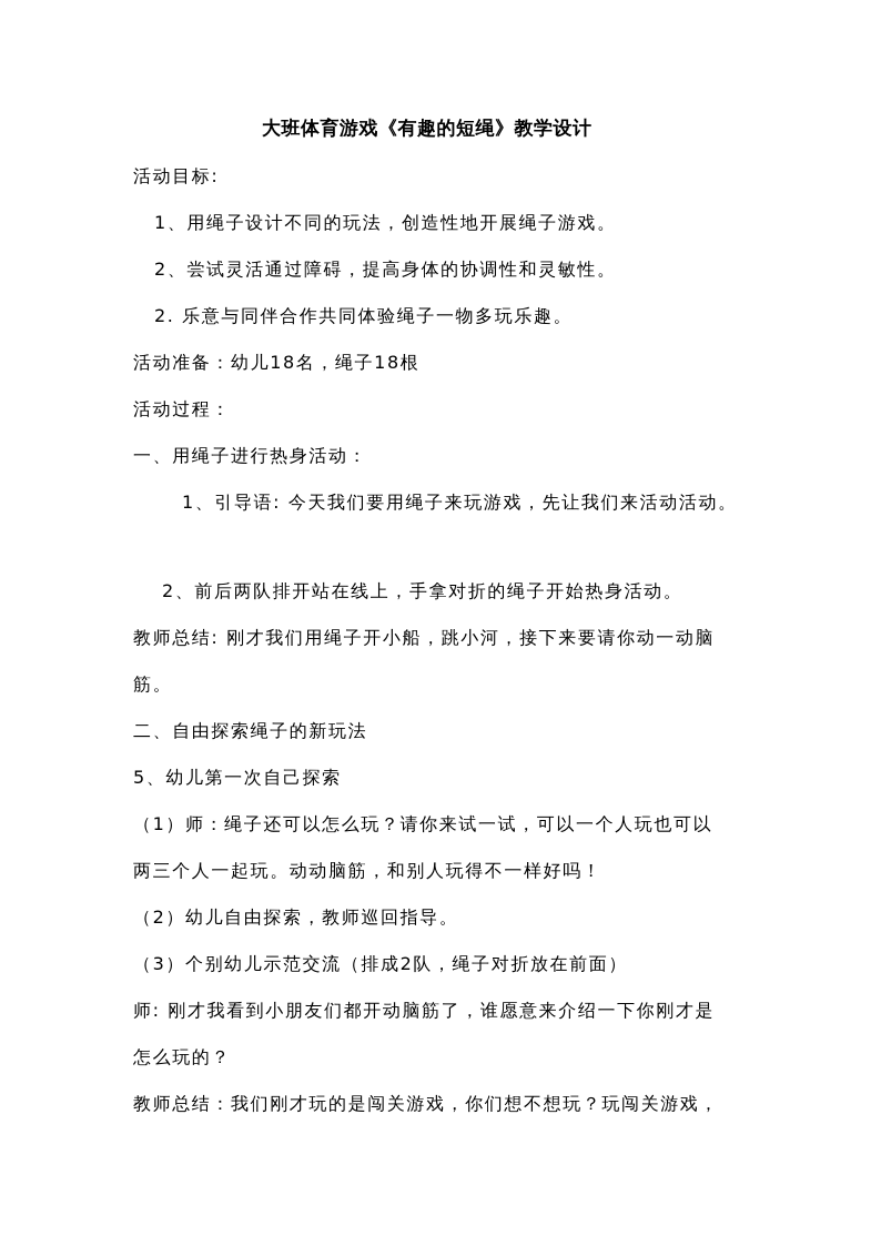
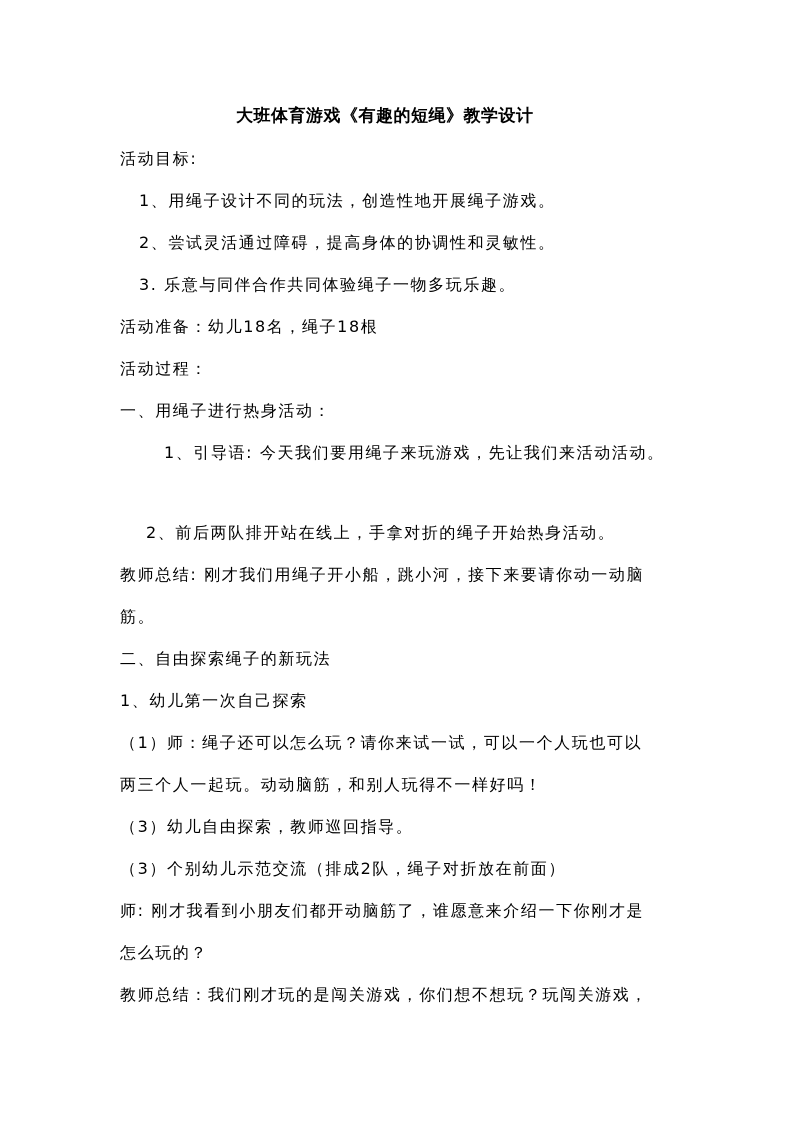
  大班体育游戏《有趣的短绳》教学设计
  活动目标:
  1、用绳子设计不同的玩法，创造性地开展绳子游戏。
  2、尝试灵活通过障碍，提高身体的协调性和灵敏性。
- 2. 乐意与同伴合作共同体验绳子一物多玩乐趣。
+ 3. 乐意与同伴合作共同体验绳子一物多玩乐趣。
  活动准备：幼儿18名，绳子18根
  活动过程：
  一、用绳子进行热身活动：
  1、引导语: 今天我们要用绳子来玩游戏，先让我们来活动活动。
  2、前后两队排开站在线上，手拿对折的绳子开始热身活动。
  教师总结: 刚才我们用绳子开小船，跳小河，接下来要请你动一动脑
  筋。
  二、自由探索绳子的新玩法
- 5、幼儿第一次自己探索
+ 1、幼儿第一次自己探索
  （1）师：绳子还可以怎么玩？请你来试一试，可以一个人玩也可以
  两三个人一起玩。动动脑筋，和别人玩得不一样好吗！
- （2）幼儿自由探索，教师巡回指导。
+ （3）幼儿自由探索，教师巡回指导。
  （3）个别幼儿示范交流（排成2队，绳子对折放在前面）
  师: 刚才我看到小朋友们都开动脑筋了，谁愿意来介绍一下你刚才是
  怎么玩的？
  教师总结：我们刚才玩的是闯关游戏，你们想不想玩？玩闯关游戏，
